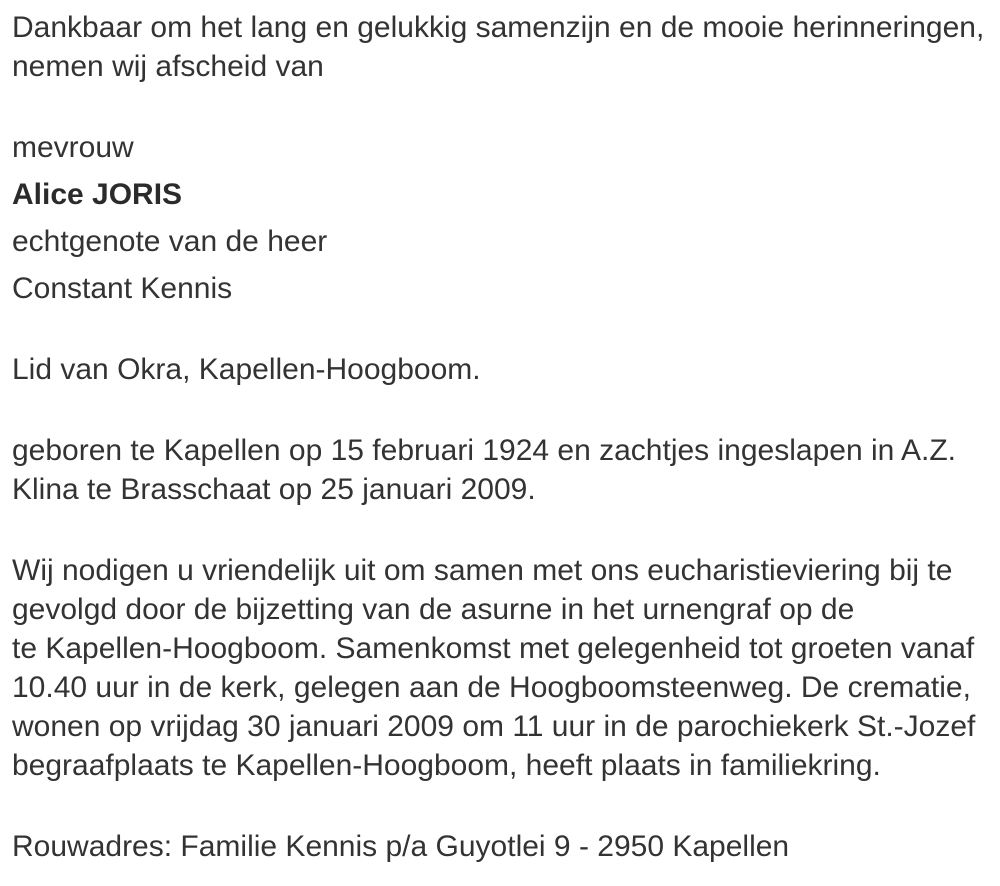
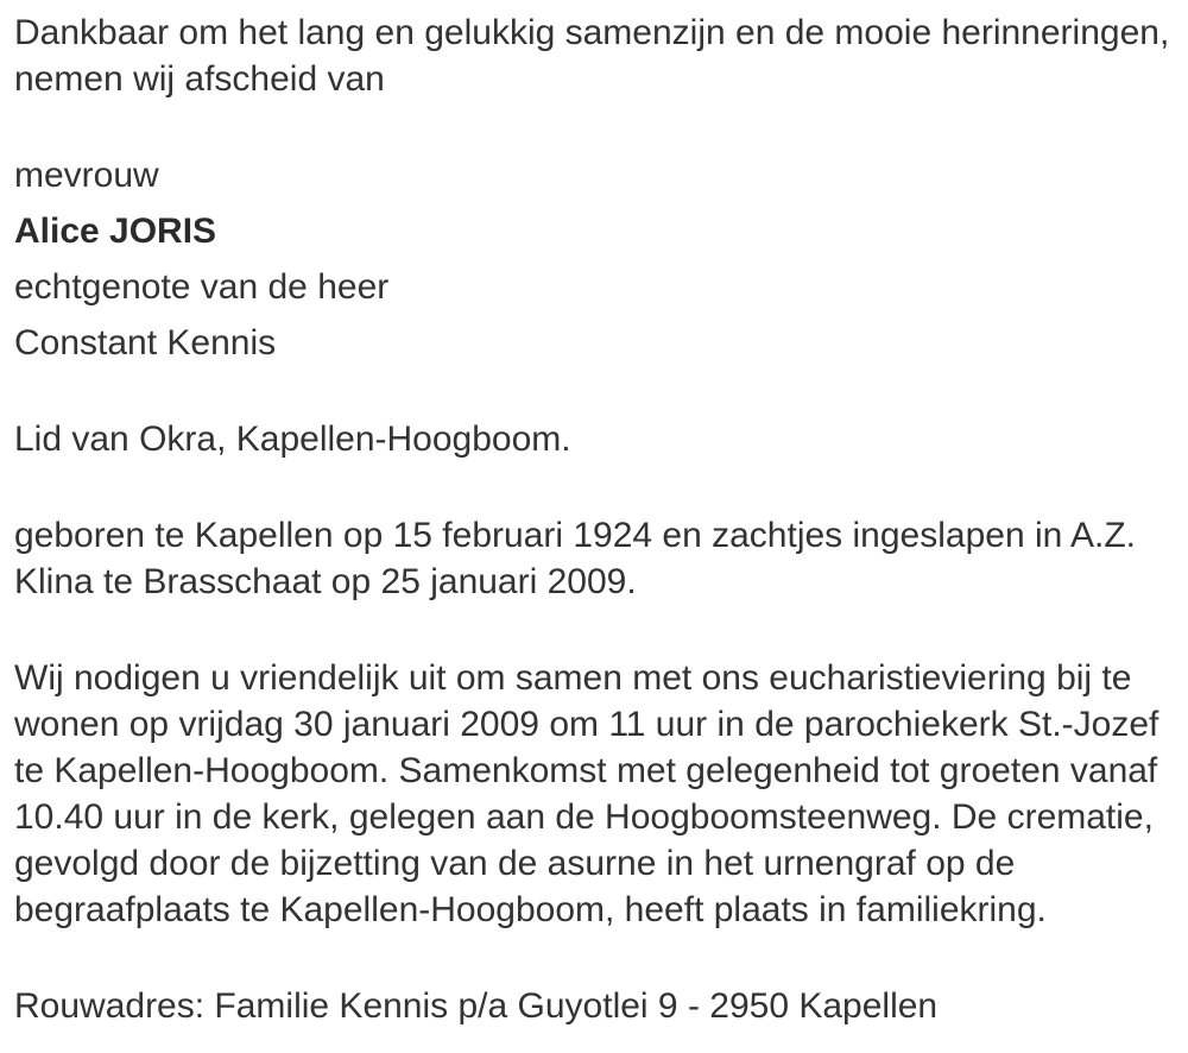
  Dankbaar om het lang en gelukkig samenzijn en de mooie herinneringen,
  nemen wij afscheid van
  mevrouw
  Alice JORIS
  echtgenote van de heer
  Constant Kennis
  Lid van Okra, Kapellen-Hoogboom.
  geboren te Kapellen op 15 februari 1924 en zachtjes ingeslapen in A.Z.
  Klina te Brasschaat op 25 januari 2009.
  Wij nodigen u vriendelijk uit om samen met ons eucharistieviering bij te
- gevolgd door de bijzetting van de asurne in het urnengraf op de
+ wonen op vrijdag 30 januari 2009 om 11 uur in de parochiekerk St.-Jozef
  te Kapellen-Hoogboom. Samenkomst met gelegenheid tot groeten vanaf
  10.40 uur in de kerk, gelegen aan de Hoogboomsteenweg. De crematie,
- wonen op vrijdag 30 januari 2009 om 11 uur in de parochiekerk St.-Jozef
+ gevolgd door de bijzetting van de asurne in het urnengraf op de
  begraafplaats te Kapellen-Hoogboom, heeft plaats in familiekring.
  Rouwadres: Familie Kennis p/a Guyotlei 9 - 2950 Kapellen
